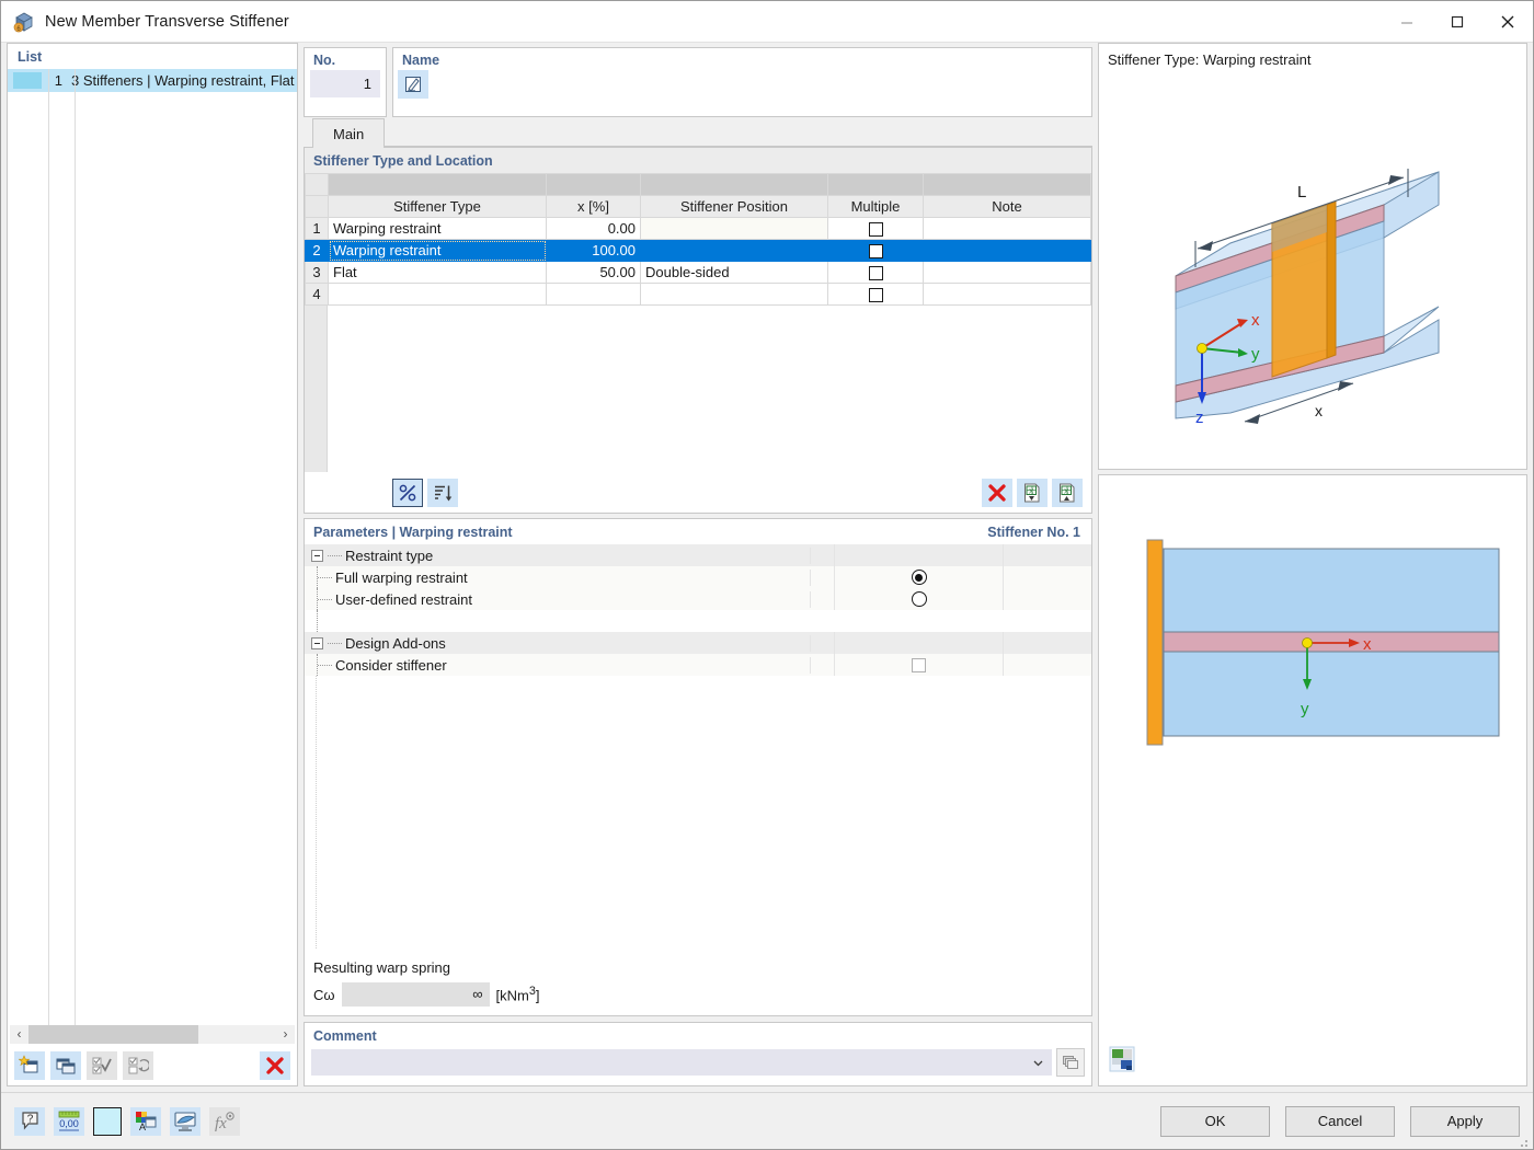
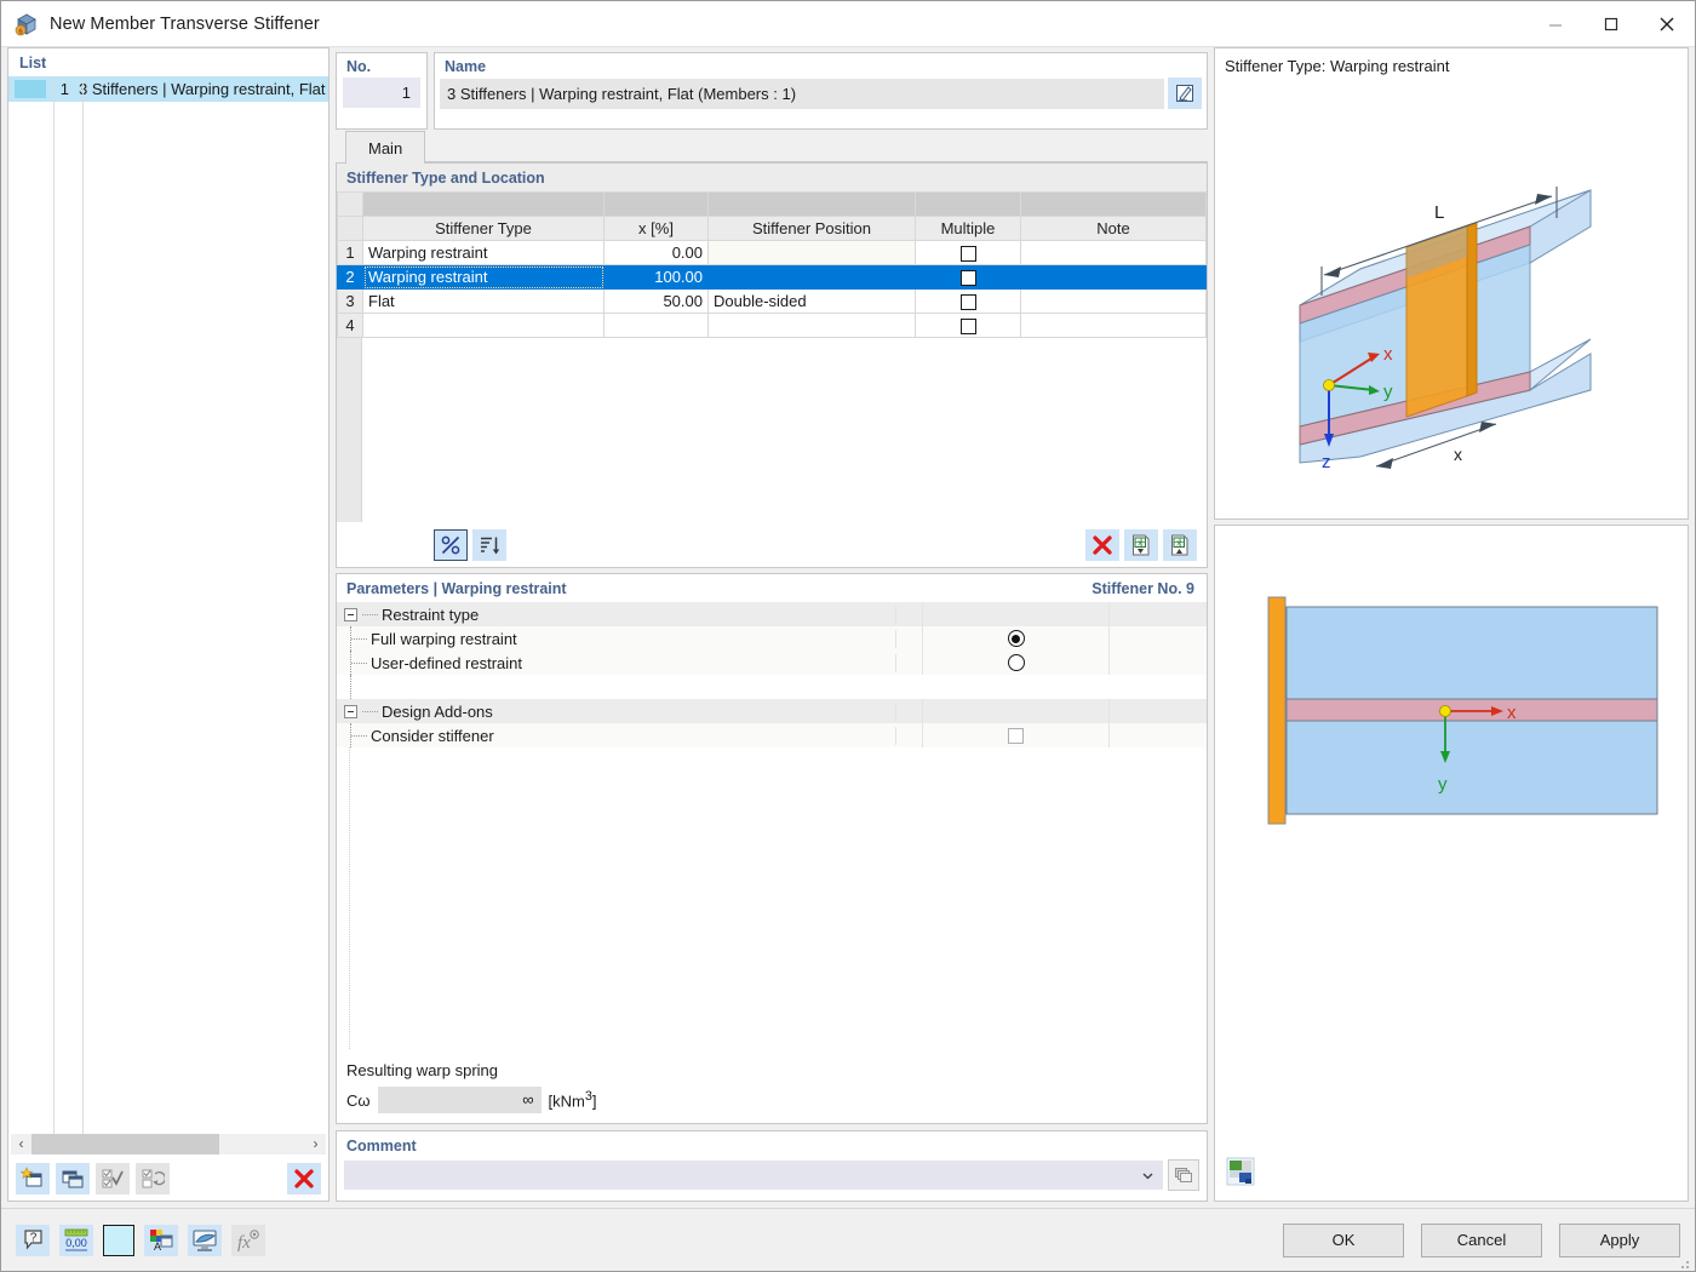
  New Member Transverse Stiffener
  No.
  1
  Name
+ 3 Stiffeners | Warping restraint, Flat (Members : 1)
  List
  1
  Stiffeners | Warping restraint, Flat
  ‹
  ›
  Main
  Stiffener Type and Location
  	Stiffener Type	x [%]	Stiffener Position	Multiple	Note
  1	Warping restraint	0.00
  2	Warping restraint	100.00
  3	Flat	50.00	Double-sided
  4
  Parameters | Warping restraint
- Stiffener No. 1
+ Stiffener No. 9
  Restraint type
  Full warping restraint
  User-defined restraint
  Design Add-ons
  Consider stiffener
  Resulting warp spring
  Cω
  ∞
  [kNm3]
  Comment
  Stiffener Type: Warping restraint
  L
  x
  x
  y
  z
  x
  y
  ?
  0,00
  A
  fx
  OK
  Cancel
  Apply
